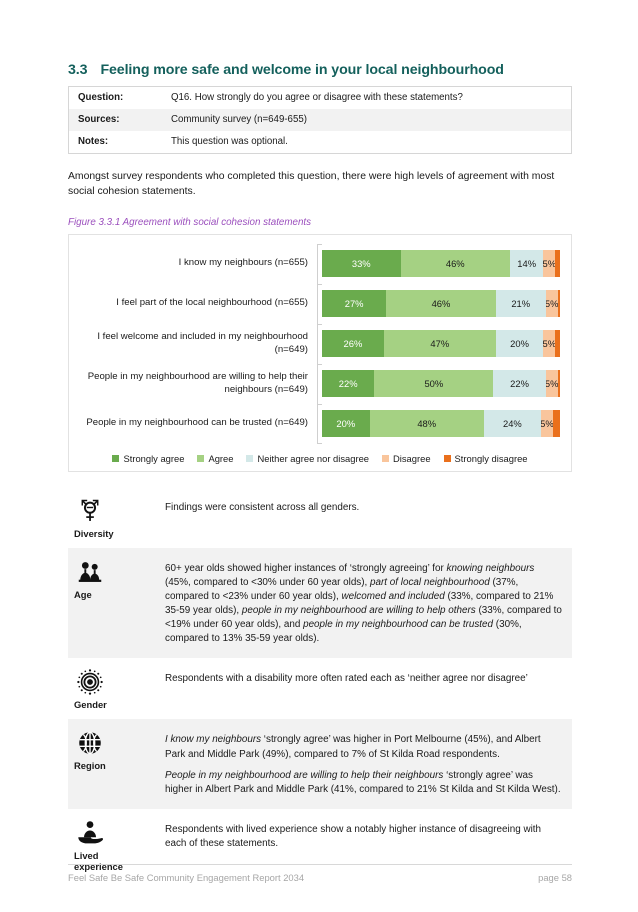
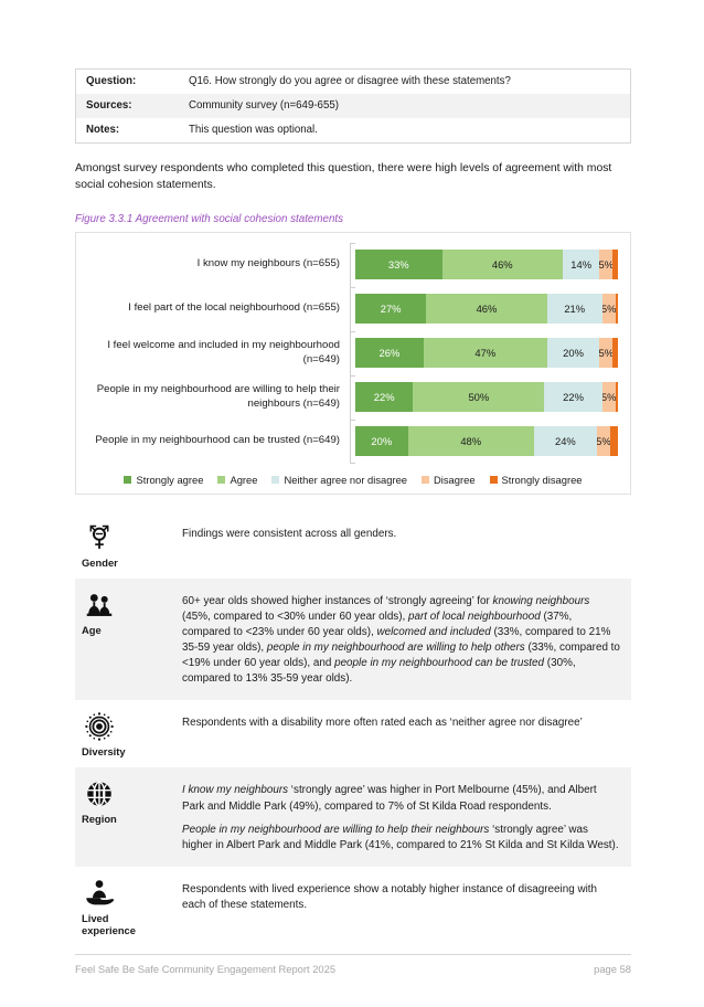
- 3.3
- Feeling more safe and welcome in your local neighbourhood
  Question:	Q16. How strongly do you agree or disagree with these statements?
  Sources:	Community survey (n=649-655)
  Notes:	This question was optional.
  Amongst survey respondents who completed this question, there were high levels of agreement with most social cohesion statements.
  Figure 3.3.1 Agreement with social cohesion statements
  I know my neighbours (n=655)
  33%
  46%
  14%
  5%
  I feel part of the local neighbourhood (n=655)
  27%
  46%
  21%
  5%
  I feel welcome and included in my neighbourhood (n=649)
  26%
  47%
  20%
  5%
  People in my neighbourhood are willing to help their neighbours (n=649)
  22%
  50%
  22%
  5%
  People in my neighbourhood can be trusted (n=649)
  20%
  48%
  24%
  5%
  Strongly agree
  Agree
  Neither agree nor disagree
  Disagree
  Strongly disagree
- Diversity	Findings were consistent across all genders.
+ Gender	Findings were consistent across all genders.
  Age	60+ year olds showed higher instances of ‘strongly agreeing’ for knowing neighbours (45%, compared to <30% under 60 year olds), part of local neighbourhood (37%, compared to <23% under 60 year olds), welcomed and included (33%, compared to 21% 35-59 year olds), people in my neighbourhood are willing to help others (33%, compared to <19% under 60 year olds), and people in my neighbourhood can be trusted (30%, compared to 13% 35-59 year olds).
- Gender	Respondents with a disability more often rated each as ‘neither agree nor disagree’
+ Diversity	Respondents with a disability more often rated each as ‘neither agree nor disagree’
  Region	I know my neighbours ‘strongly agree’ was higher in Port Melbourne (45%), and Albert Park and Middle Park (49%), compared to 7% of St Kilda Road respondents.People in my neighbourhood are willing to help their neighbours ‘strongly agree’ was higher in Albert Park and Middle Park (41%, compared to 21% St Kilda and St Kilda West).
  Lived experience	Respondents with lived experience show a notably higher instance of disagreeing with each of these statements.
- Feel Safe Be Safe Community Engagement Report 2034
+ Feel Safe Be Safe Community Engagement Report 2025
  page 58
